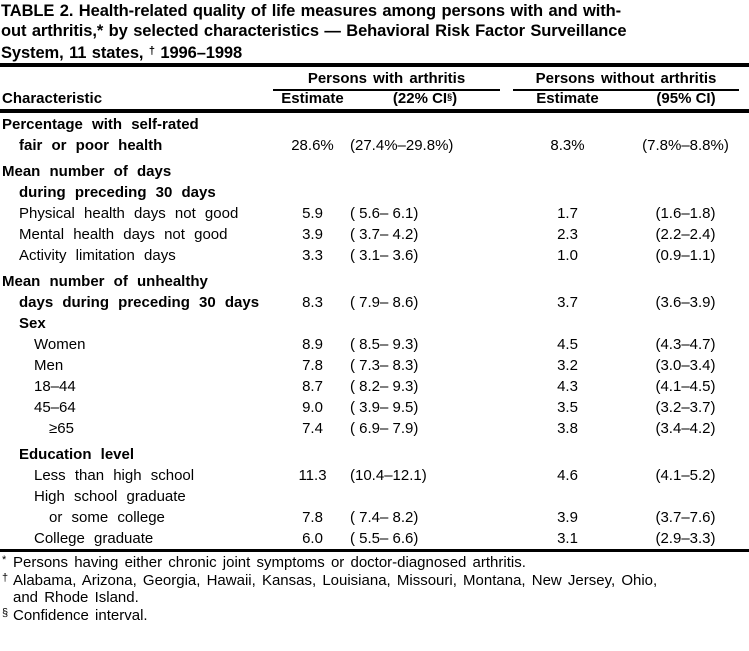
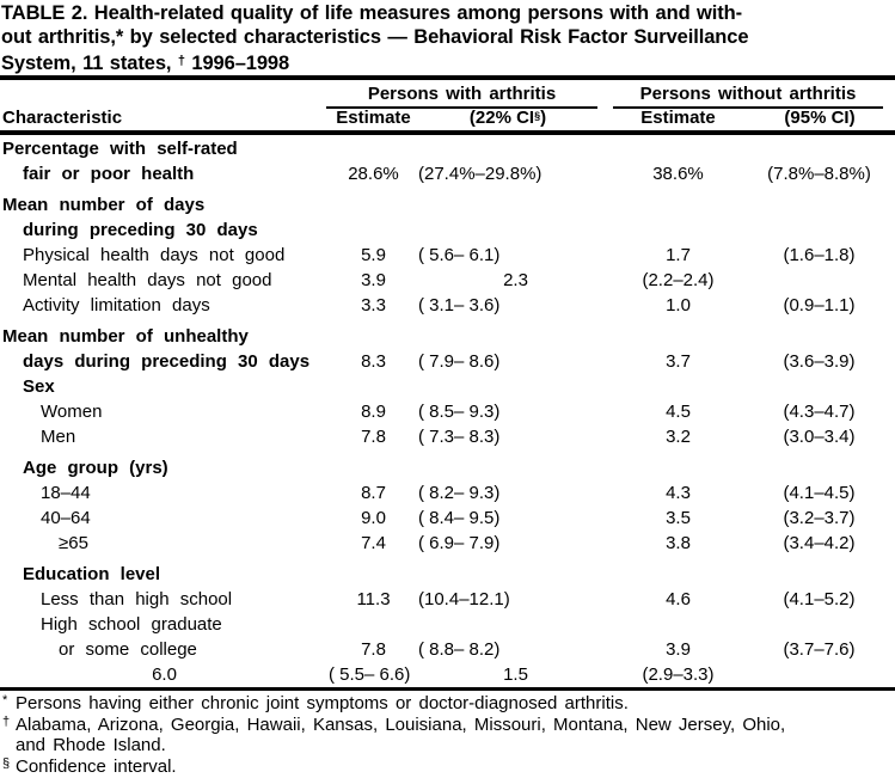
  TABLE 2. Health-related quality of life measures among persons with and with-
  out arthritis,* by selected characteristics — Behavioral Risk Factor Surveillance
  System, 11 states, † 1996–1998
  Characteristic
  Persons with arthritis
  Persons without arthritis
  Estimate
  (22% CI§)
  Estimate
  (95% CI)
  Percentage with self-rated
  fair or poor health
  28.6%
  (27.4%–29.8%)
- 8.3%
+ 38.6%
  (7.8%–8.8%)
  Mean number of days
  during preceding 30 days
  Physical health days not good
  5.9
  ( 5.6– 6.1)
  1.7
  (1.6–1.8)
  Mental health days not good
  3.9
- ( 3.7– 4.2)
  2.3
  (2.2–2.4)
  Activity limitation days
  3.3
  ( 3.1– 3.6)
  1.0
  (0.9–1.1)
  Mean number of unhealthy
  days during preceding 30 days
  8.3
  ( 7.9– 8.6)
  3.7
  (3.6–3.9)
  Sex
  Women
  8.9
  ( 8.5– 9.3)
  4.5
  (4.3–4.7)
  Men
  7.8
  ( 7.3– 8.3)
  3.2
  (3.0–3.4)
+ Age group (yrs)
  18–44
  8.7
  ( 8.2– 9.3)
  4.3
  (4.1–4.5)
- 45–64
+ 40–64
  9.0
- ( 3.9– 9.5)
+ ( 8.4– 9.5)
  3.5
  (3.2–3.7)
  ≥65
  7.4
  ( 6.9– 7.9)
  3.8
  (3.4–4.2)
  Education level
  Less than high school
  11.3
  (10.4–12.1)
  4.6
  (4.1–5.2)
  High school graduate
  or some college
  7.8
- ( 7.4– 8.2)
+ ( 8.8– 8.2)
  3.9
  (3.7–7.6)
- College graduate
  6.0
  ( 5.5– 6.6)
- 3.1
+ 1.5
  (2.9–3.3)
  *
  Persons having either chronic joint symptoms or doctor-diagnosed arthritis.
  †
  Alabama, Arizona, Georgia, Hawaii, Kansas, Louisiana, Missouri, Montana, New Jersey, Ohio,
  and Rhode Island.
  §
  Confidence interval.
